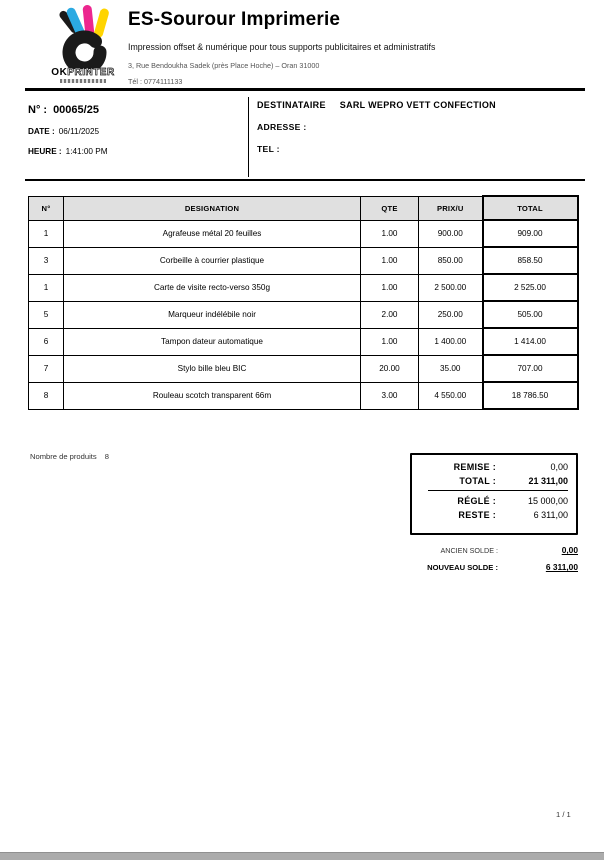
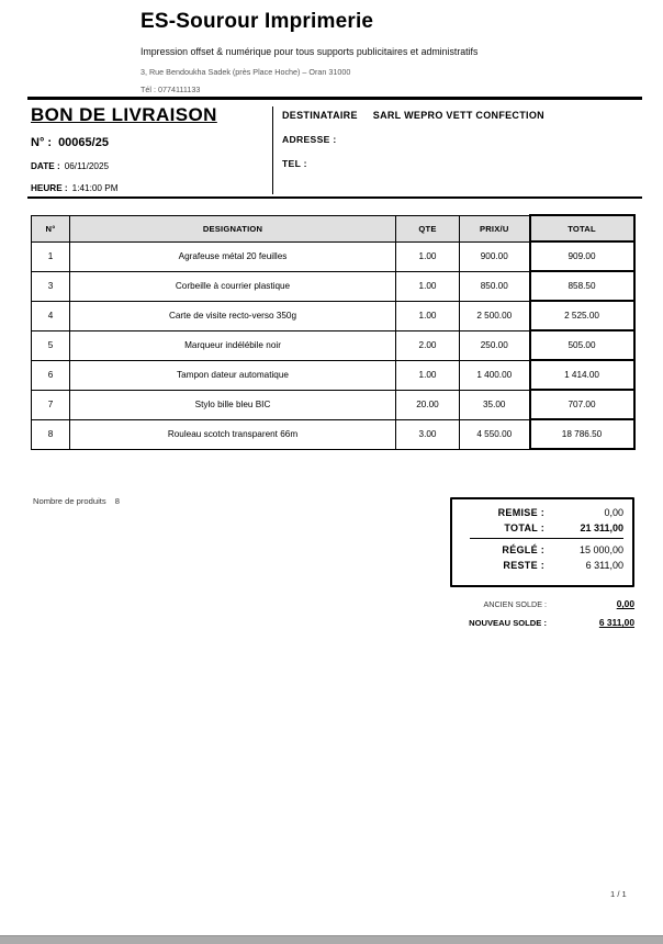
- OKPRINTER
  ES-Sourour Imprimerie
  Impression offset & numérique pour tous supports publicitaires et administratifs
  3, Rue Bendoukha Sadek (près Place Hoche) – Oran 31000
  Tél : 0774111133
+ BON DE LIVRAISON
  N° : 00065/25
  DATE : 06/11/2025
  HEURE : 1:41:00 PM
  DESTINATAIRE SARL WEPRO VETT CONFECTION
  ADRESSE :
  TEL :
  N°	DESIGNATION	QTE	PRIX/U	TOTAL
  1	Agrafeuse métal 20 feuilles	1.00	900.00	909.00
  3	Corbeille à courrier plastique	1.00	850.00	858.50
- 1	Carte de visite recto-verso 350g	1.00	2 500.00	2 525.00
+ 4	Carte de visite recto-verso 350g	1.00	2 500.00	2 525.00
  5	Marqueur indélébile noir	2.00	250.00	505.00
  6	Tampon dateur automatique	1.00	1 400.00	1 414.00
  7	Stylo bille bleu BIC	20.00	35.00	707.00
  8	Rouleau scotch transparent 66m	3.00	4 550.00	18 786.50
  Nombre de produits 8
  REMISE :
  0,00
  TOTAL :
  21 311,00
  RÉGLÉ :
  15 000,00
  RESTE :
  6 311,00
  ANCIEN SOLDE :
  0,00
  NOUVEAU SOLDE :
  6 311,00
  1 / 1
